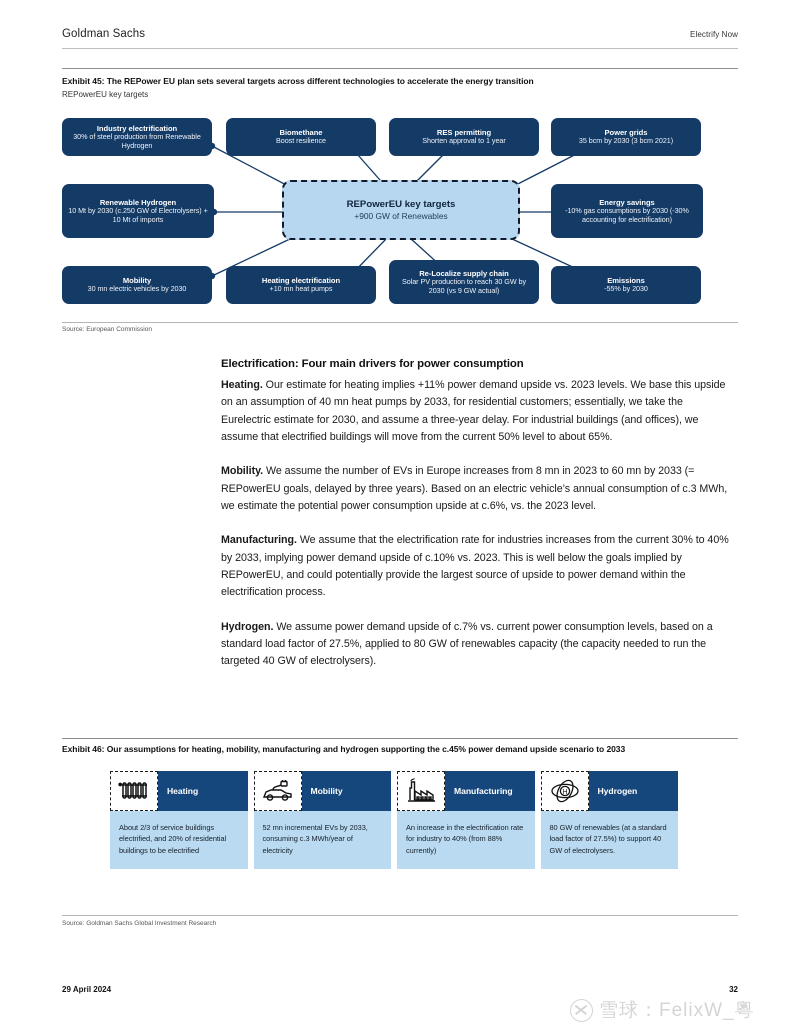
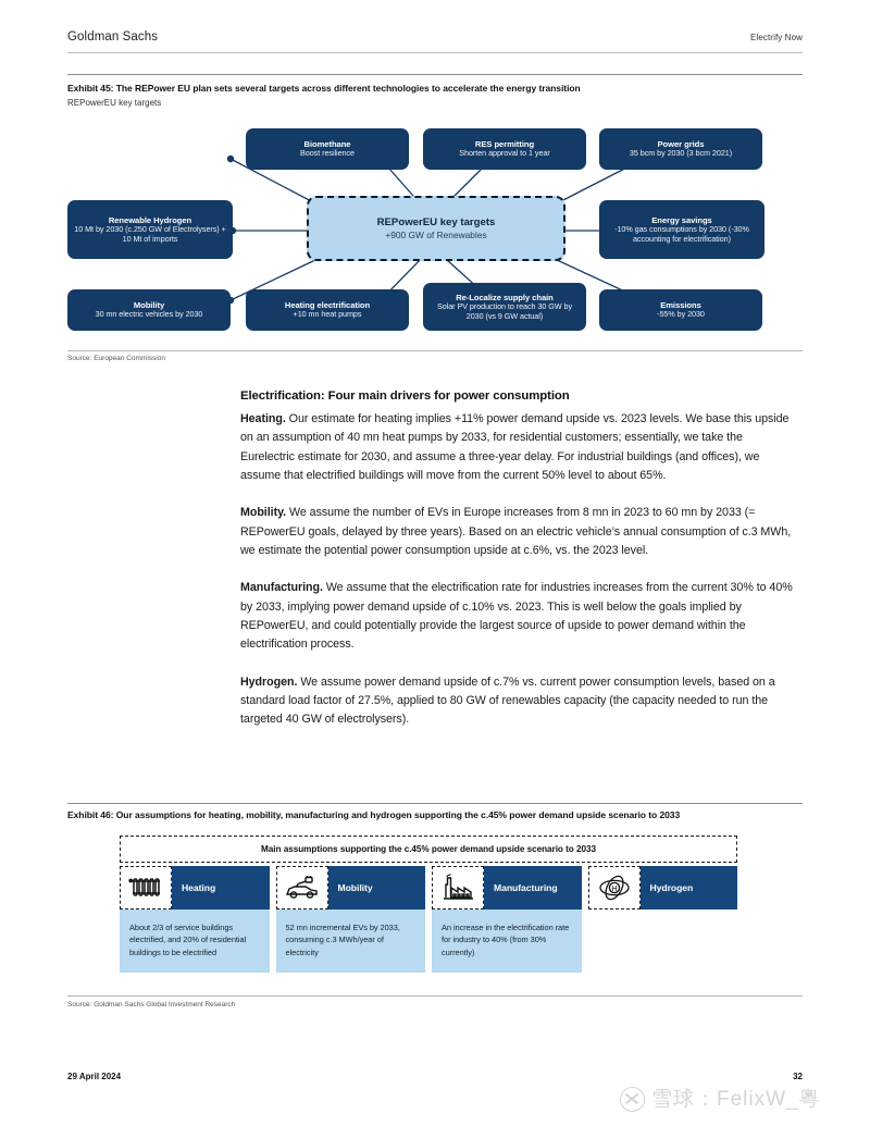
  Goldman Sachs
  Electrify Now
  Exhibit 45: The REPower EU plan sets several targets across different technologies to accelerate the energy transition
  REPowerEU key targets
- Industry electrification
- 30% of steel production from Renewable Hydrogen
  Biomethane
  Boost resilience
  RES permitting
  Shorten approval to 1 year
  Power grids
  35 bcm by 2030 (3 bcm 2021)
  Renewable Hydrogen
  10 Mt by 2030 (c.250 GW of Electrolysers) + 10 Mt of imports
  Energy savings
  -10% gas consumptions by 2030 (-30% accounting for electrification)
  Mobility
  30 mn electric vehicles by 2030
  Heating electrification
  +10 mn heat pumps
  Re-Localize supply chain
  Solar PV production to reach 30 GW by 2030 (vs 9 GW actual)
  Emissions
  -55% by 2030
  REPowerEU key targets
  +900 GW of Renewables
  Electrification: Four main drivers for power consumption
  Heating. Our estimate for heating implies +11% power demand upside vs. 2023 levels. We base this upside on an assumption of 40 mn heat pumps by 2033, for residential customers; essentially, we take the Eurelectric estimate for 2030, and assume a three-year delay. For industrial buildings (and offices), we assume that electrified buildings will move from the current 50% level to about 65%.
  Mobility. We assume the number of EVs in Europe increases from 8 mn in 2023 to 60 mn by 2033 (= REPowerEU goals, delayed by three years). Based on an electric vehicle’s annual consumption of c.3 MWh, we estimate the potential power consumption upside at c.6%, vs. the 2023 level.
  Manufacturing. We assume that the electrification rate for industries increases from the current 30% to 40% by 2033, implying power demand upside of c.10% vs. 2023. This is well below the goals implied by REPowerEU, and could potentially provide the largest source of upside to power demand within the electrification process.
  Hydrogen. We assume power demand upside of c.7% vs. current power consumption levels, based on a standard load factor of 27.5%, applied to 80 GW of renewables capacity (the capacity needed to run the targeted 40 GW of electrolysers).
  Exhibit 46: Our assumptions for heating, mobility, manufacturing and hydrogen supporting the c.45% power demand upside scenario to 2033
+ Main assumptions supporting the c.45% power demand upside scenario to 2033
  Heating
  About 2/3 of service buildings electrified, and 20% of residential buildings to be electrified
  Mobility
  52 mn incremental EVs by 2033, consuming c.3 MWh/year of electricity
  Manufacturing
- An increase in the electrification rate for industry to 40% (from 88% currently)
+ An increase in the electrification rate for industry to 40% (from 30% currently)
  Hydrogen
- 80 GW of renewables (at a standard load factor of 27.5%) to support 40 GW of electrolysers.
  29 April 2024
  32
  雪球：FelixW_粵
